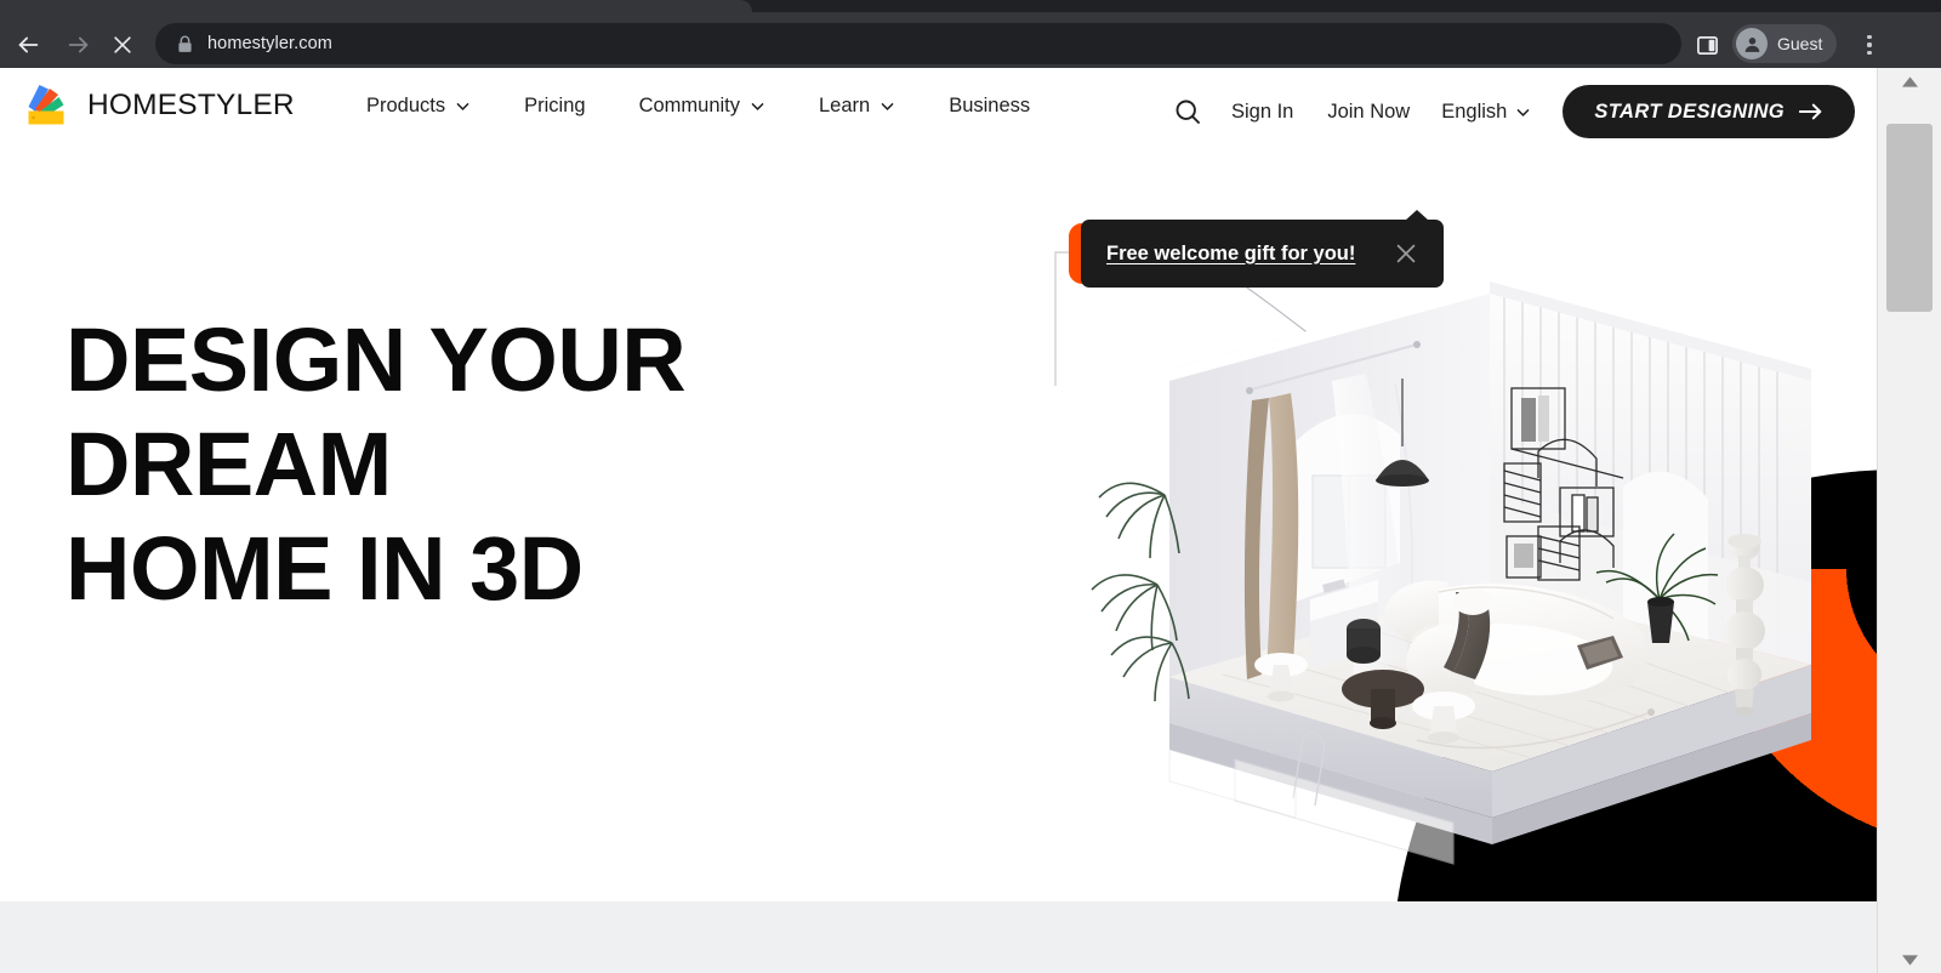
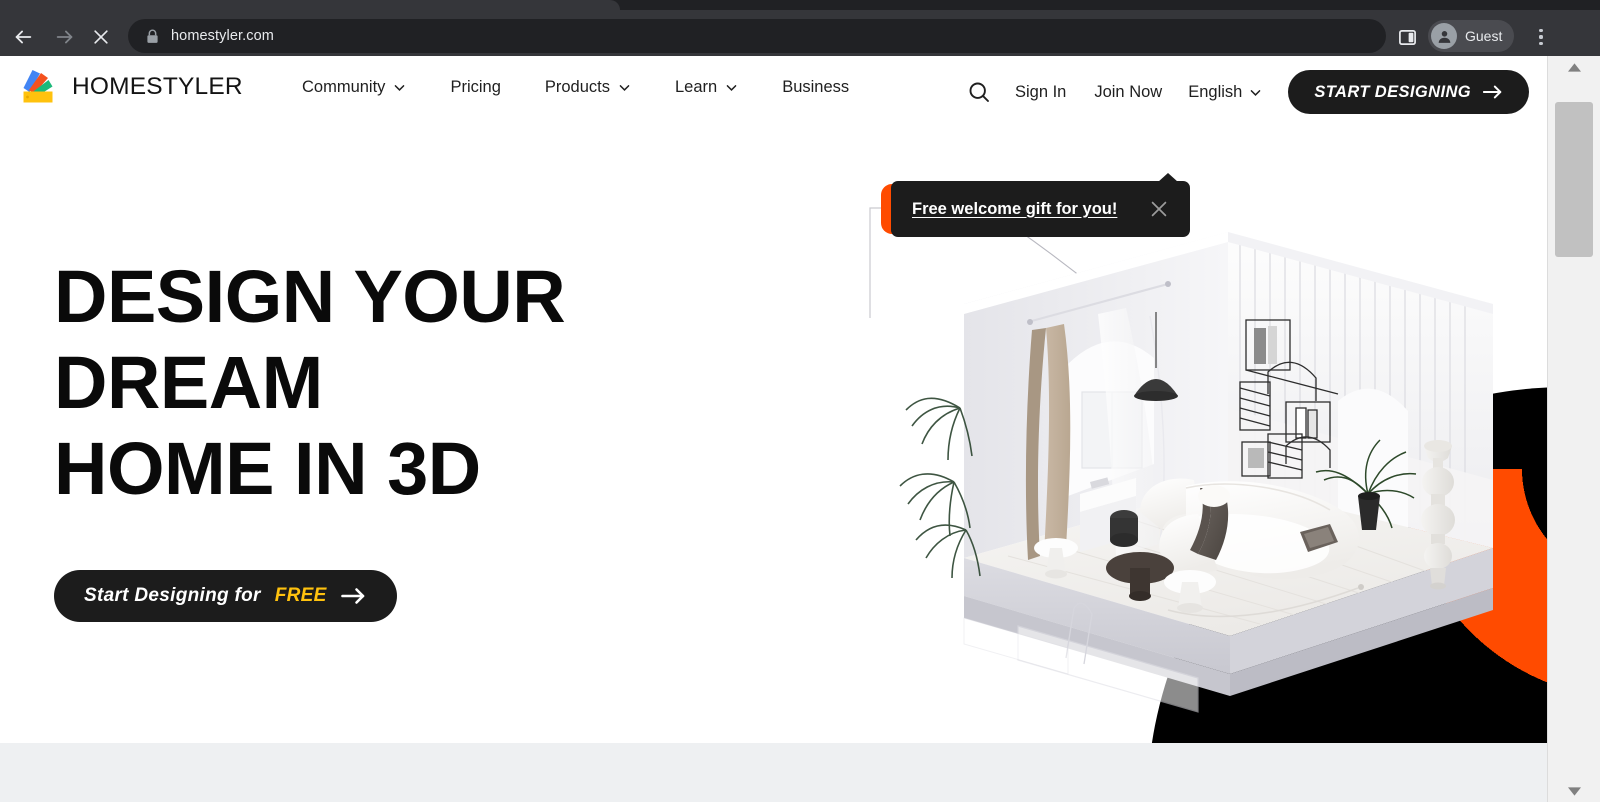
  homestyler.com
  Guest
  HOMESTYLER
- Products
+ Community
  Pricing
- Community
+ Products
  Learn
  Business
  Sign In
  Join Now
  English
  START DESIGNING
  Free welcome gift for you!
  DESIGN YOUR DREAM
  HOME IN 3D
+ Start Designing for
+ FREE
